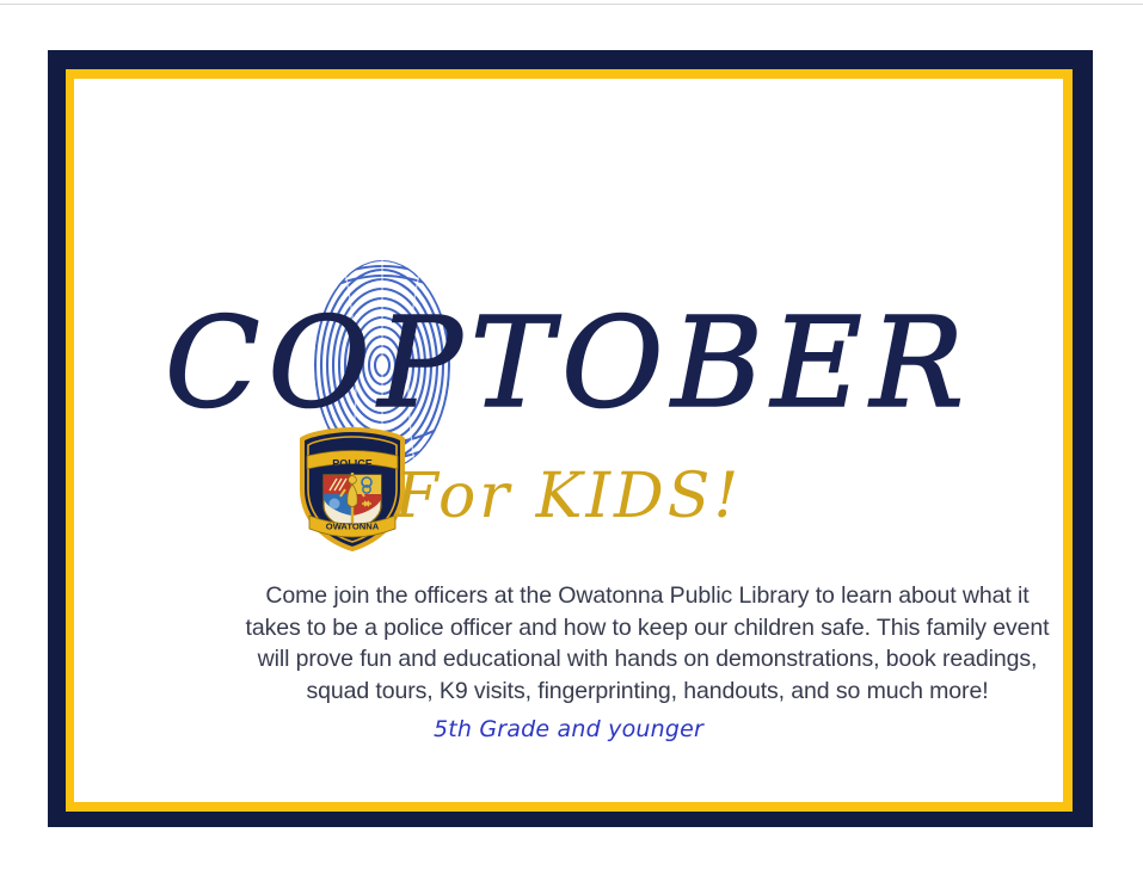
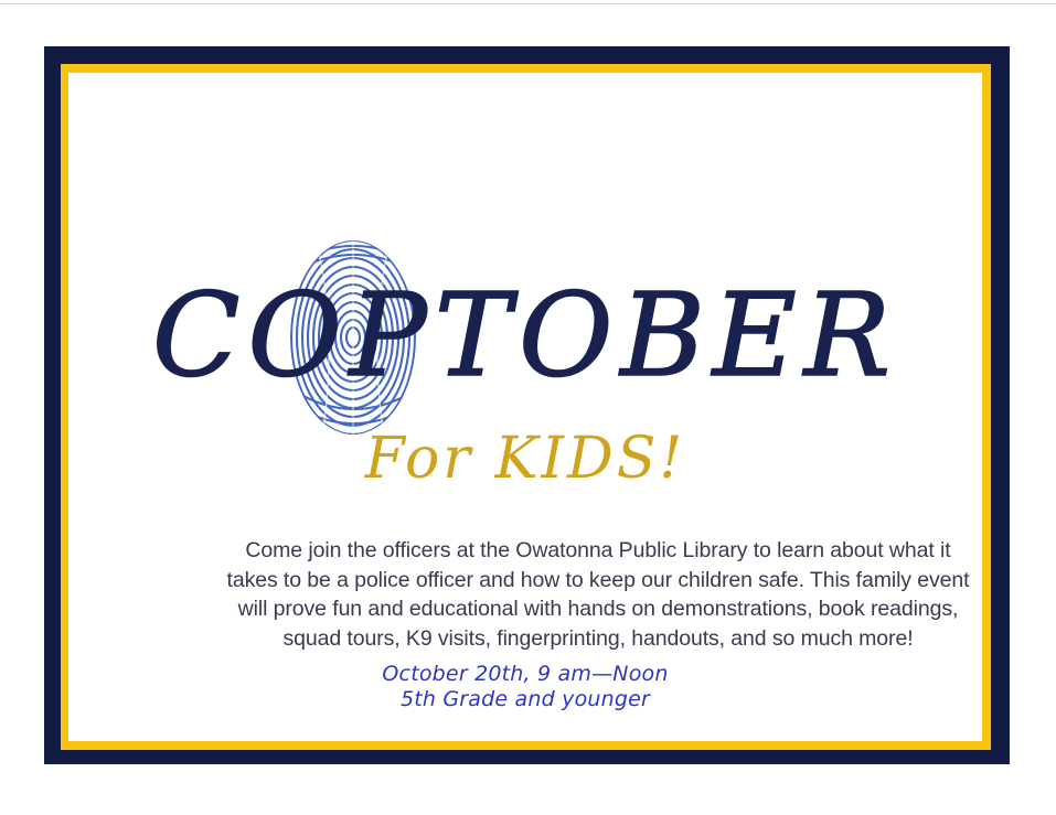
- POLICE
- OWATONNA
  COPTOBER
  For KIDS!
  Come join the officers at the Owatonna Public Library to learn about what it takes to be a police officer and how to keep our children safe. This family event will prove fun and educational with hands on demonstrations, book readings, squad tours, K9 visits, fingerprinting, handouts, and so much more!
+ October 20th, 9 am—Noon
  5th Grade and younger
